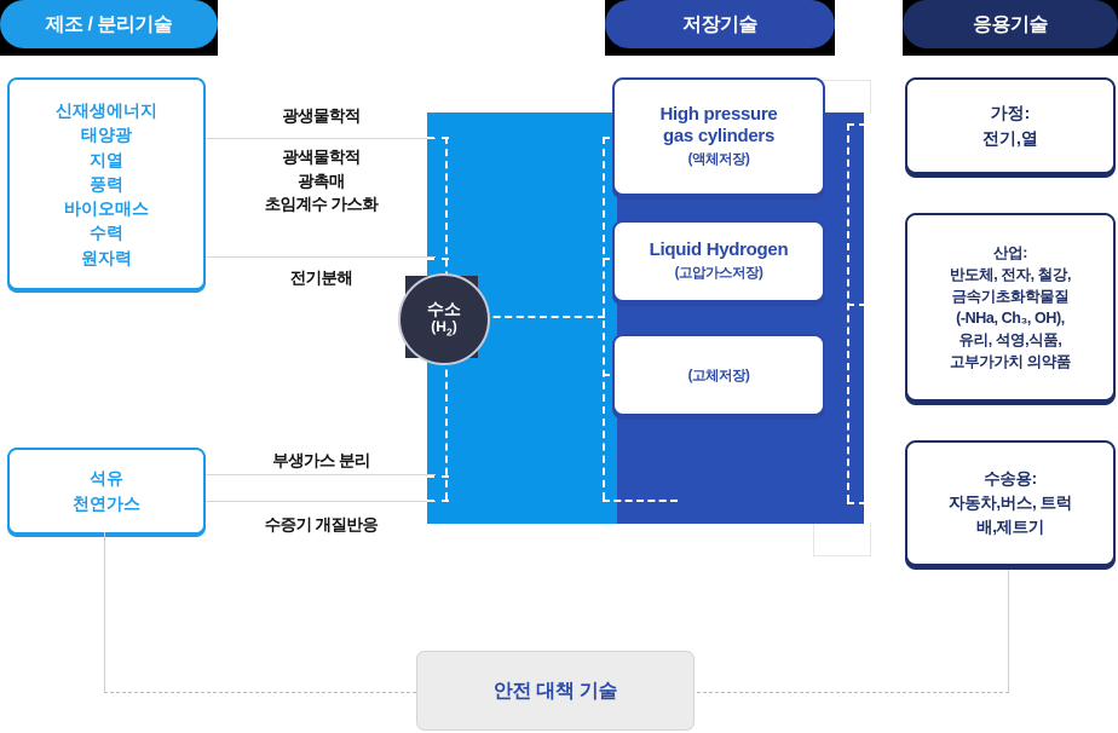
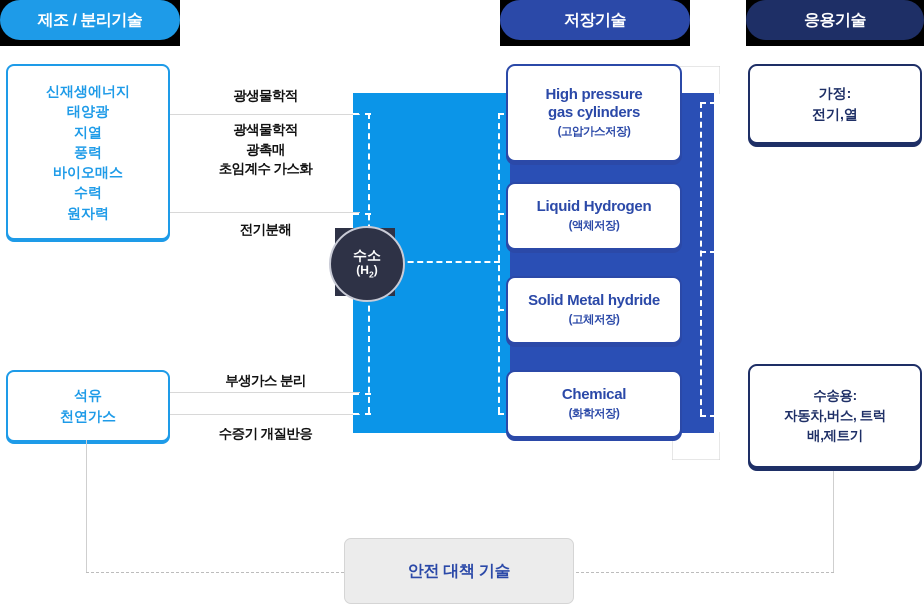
  제조 / 분리기술
  저장기술
  응용기술
  신재생에너지
  태양광
  지열
  풍력
  바이오매스
  수력
  원자력
  석유
  천연가스
  광생물학적
  광색물학적
  광촉매
  초임계수 가스화
  전기분해
  부생가스 분리
  수증기 개질반응
  수소
  (H2)
  High pressure
  gas cylinders
- (액체저장)
+ (고압가스저장)
  Liquid Hydrogen
- (고압가스저장)
+ (액체저장)
+ Solid Metal hydride
  (고체저장)
+ Chemical
+ (화학저장)
  가정:
  전기,열
- 산업:
- 반도체, 전자, 철강,
- 금속기초화학물질
- (-NHa, Ch₃, OH),
- 유리, 석영,식품,
- 고부가가치 의약품
  수송용:
  자동차,버스, 트럭
  배,제트기
  안전 대책 기술
